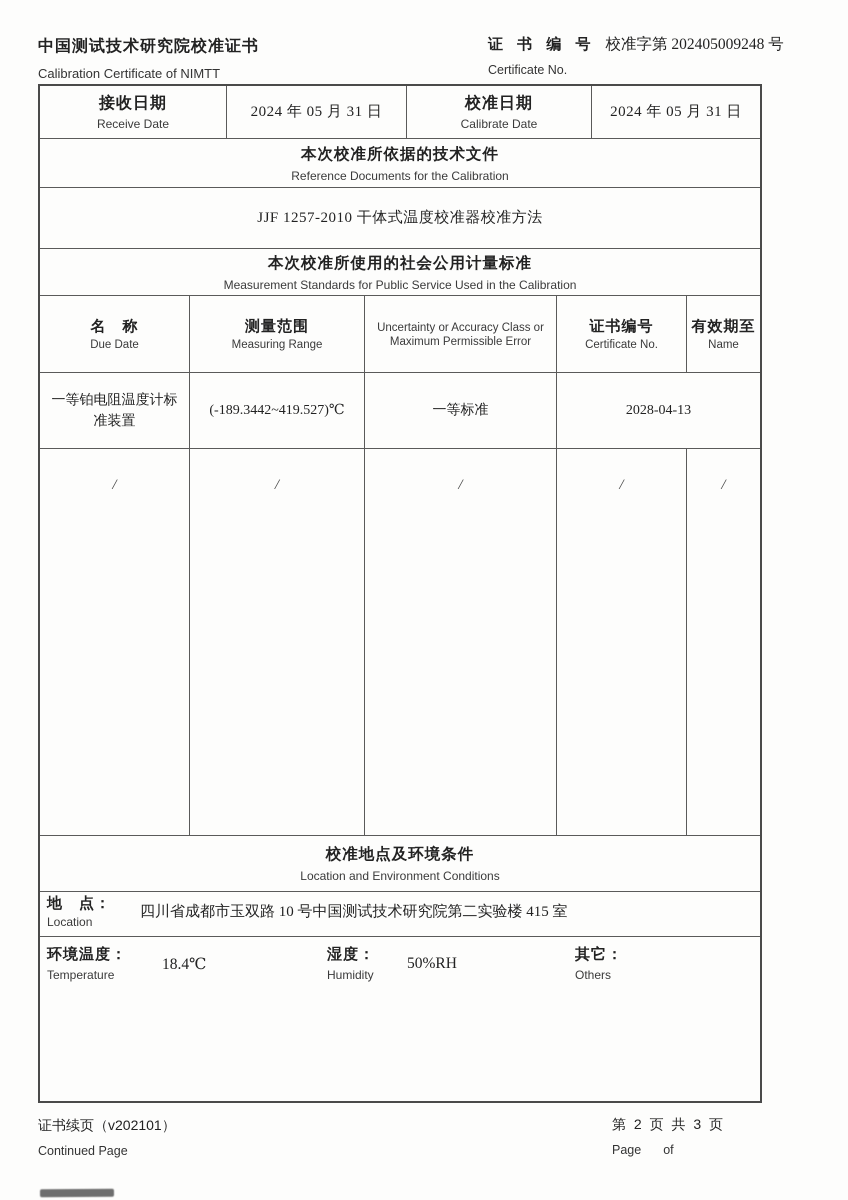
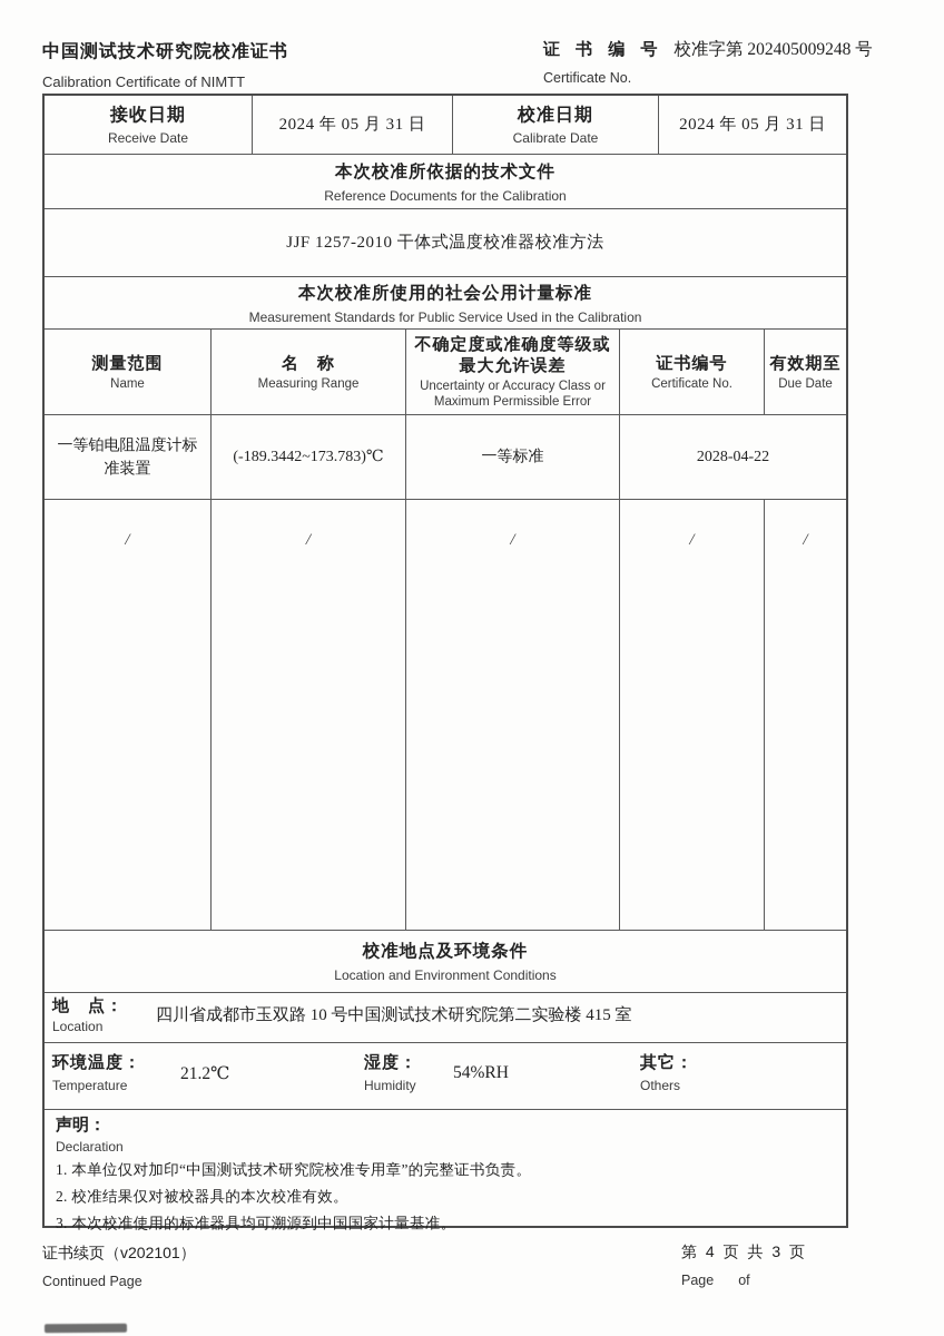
  中国测试技术研究院校准证书
  Calibration Certificate of NIMTT
  证 书 编 号
  校准字第 202405009248 号
  Certificate No.
  接收日期
  Receive Date
  2024 年 05 月 31 日
  校准日期
  Calibrate Date
  2024 年 05 月 31 日
  本次校准所依据的技术文件
  Reference Documents for the Calibration
  JJF 1257-2010 干体式温度校准器校准方法
  本次校准所使用的社会公用计量标准
  Measurement Standards for Public Service Used in the Calibration
- 名 称
+ 测量范围
- Due Date
+ Name
- 测量范围
+ 名 称
  Measuring Range
+ 不确定度或准确度等级或最大允许误差
  Uncertainty or Accuracy Class or Maximum Permissible Error
  证书编号
  Certificate No.
  有效期至
- Name
+ Due Date
  一等铂电阻温度计标准装置
- (-189.3442~419.527)℃
+ (-189.3442~173.783)℃
  一等标准
- 2028-04-13
+ 2028-04-22
  /
  /
  /
  /
  /
  校准地点及环境条件
  Location and Environment Conditions
  地 点：
  Location
  四川省成都市玉双路 10 号中国测试技术研究院第二实验楼 415 室
  环境温度：
  Temperature
- 18.4℃
+ 21.2℃
  湿度：
  Humidity
- 50%RH
+ 54%RH
  其它：
  Others
+ 声明：
+ Declaration
+ 1. 本单位仅对加印“中国测试技术研究院校准专用章”的完整证书负责。
+ 2. 校准结果仅对被校器具的本次校准有效。
+ 3. 本次校准使用的标准器具均可溯源到中国国家计量基准。
  证书续页（v202101）
  Continued Page
- 第 2 页 共 3 页
+ 第 4 页 共 3 页
  Page
  of
